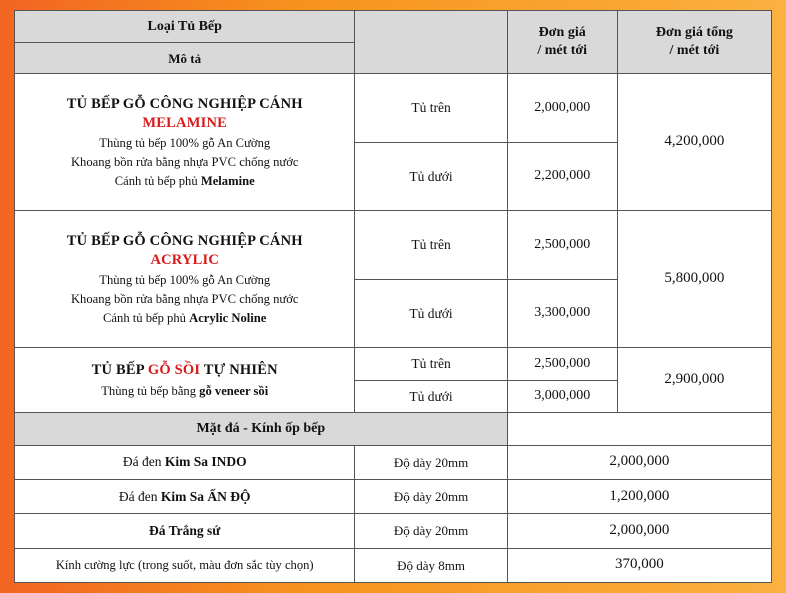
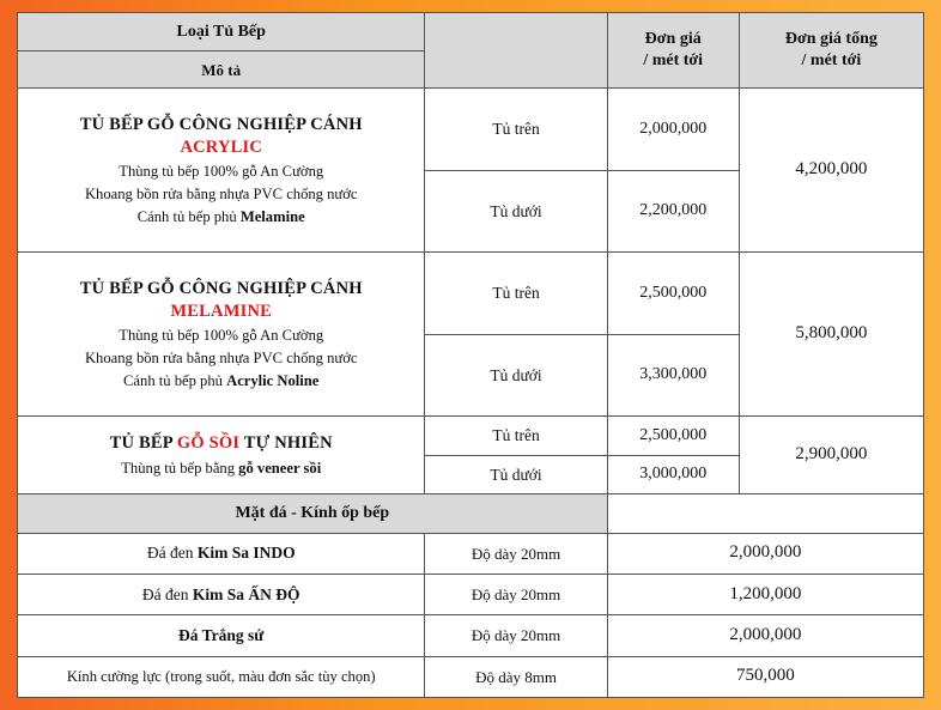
  Loại Tủ Bếp		Đơn giá / mét tới	Đơn giá tổng / mét tới
  Mô tả
- TỦ BẾP GỖ CÔNG NGHIỆP CÁNH MELAMINE Thùng tủ bếp 100% gỗ An Cường Khoang bồn rửa bằng nhựa PVC chống nước Cánh tủ bếp phủ Melamine	Tủ trên	2,000,000	4,200,000
+ TỦ BẾP GỖ CÔNG NGHIỆP CÁNH ACRYLIC Thùng tủ bếp 100% gỗ An Cường Khoang bồn rửa bằng nhựa PVC chống nước Cánh tủ bếp phủ Melamine	Tủ trên	2,000,000	4,200,000
  Tủ dưới	2,200,000
- TỦ BẾP GỖ CÔNG NGHIỆP CÁNH ACRYLIC Thùng tủ bếp 100% gỗ An Cường Khoang bồn rửa bằng nhựa PVC chống nước Cánh tủ bếp phủ Acrylic Noline	Tủ trên	2,500,000	5,800,000
+ TỦ BẾP GỖ CÔNG NGHIỆP CÁNH MELAMINE Thùng tủ bếp 100% gỗ An Cường Khoang bồn rửa bằng nhựa PVC chống nước Cánh tủ bếp phủ Acrylic Noline	Tủ trên	2,500,000	5,800,000
  Tủ dưới	3,300,000
  TỦ BẾP GỖ SỒI TỰ NHIÊN Thùng tủ bếp bằng gỗ veneer sồi	Tủ trên	2,500,000	2,900,000
  Tủ dưới	3,000,000
  Mặt đá - Kính ốp bếp
  Đá đen Kim Sa INDO	Độ dày 20mm	2,000,000
  Đá đen Kim Sa ẤN ĐỘ	Độ dày 20mm	1,200,000
  Đá Trắng sứ	Độ dày 20mm	2,000,000
- Kính cường lực (trong suốt, màu đơn sắc tùy chọn)	Độ dày 8mm	370,000
+ Kính cường lực (trong suốt, màu đơn sắc tùy chọn)	Độ dày 8mm	750,000
